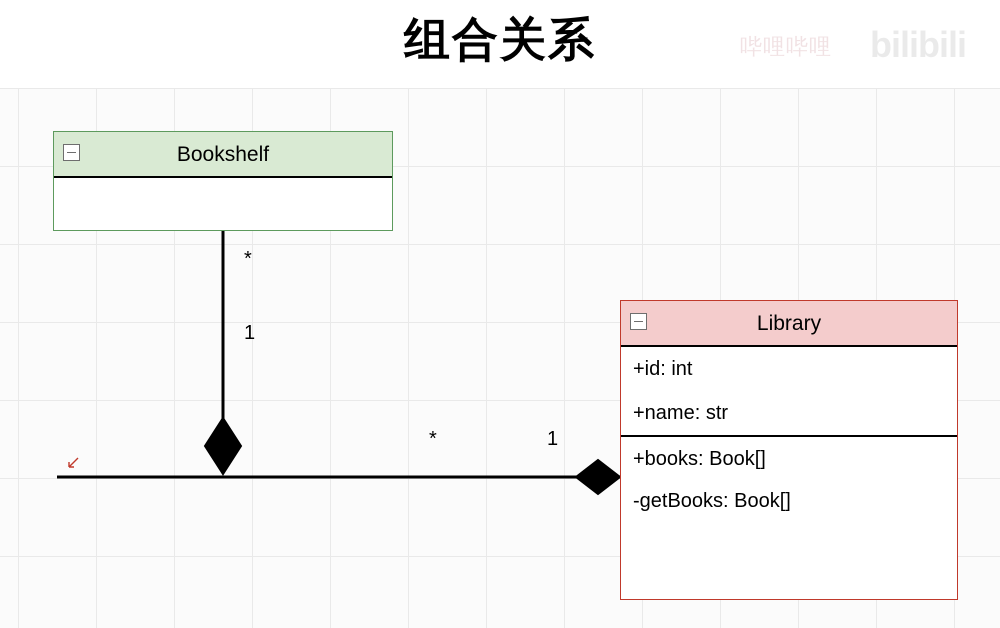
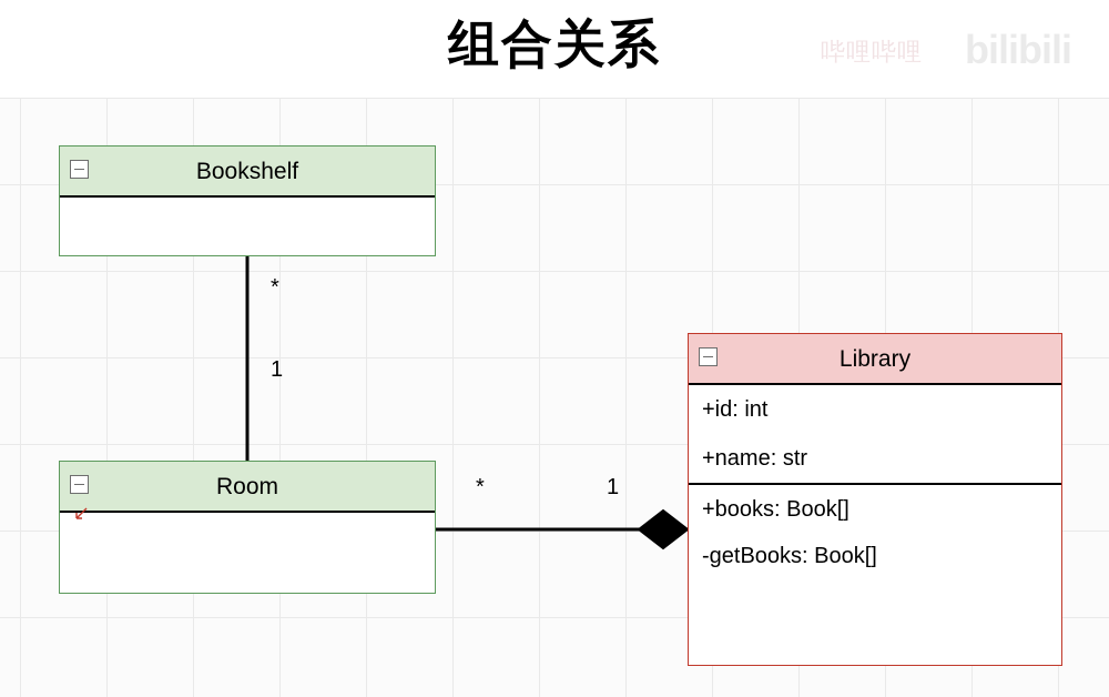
  组合关系
  哔哩哔哩
  *
  1
  *
  1
  Bookshelf
+ Room
  Library
  +id: int
  +name: str
  +books: Book[]
  -getBooks: Book[]
